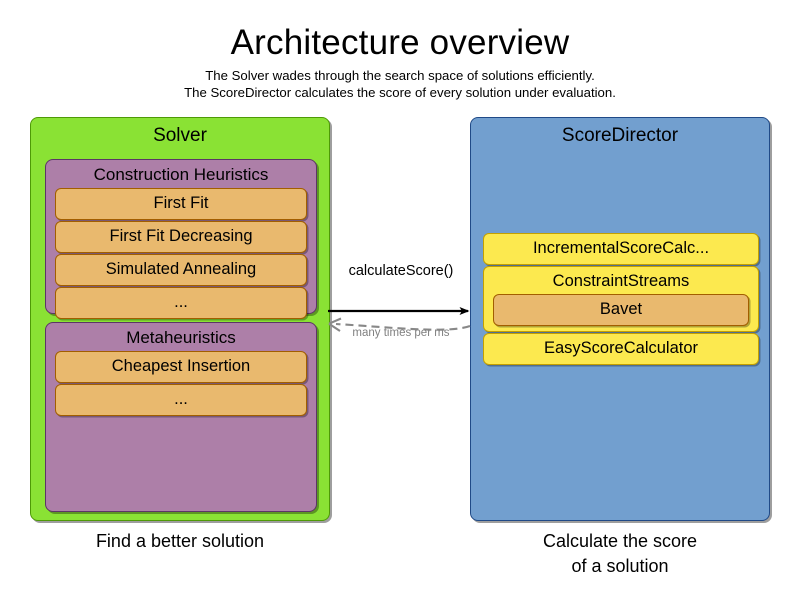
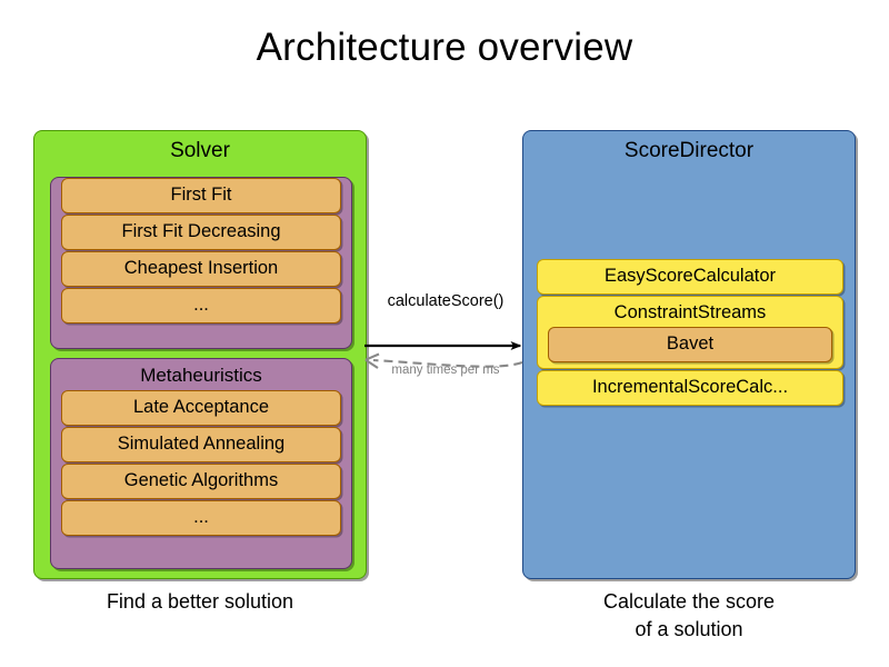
  Architecture overview
- The Solver wades through the search space of solutions efficiently.
- The ScoreDirector calculates the score of every solution under evaluation.
  Solver
- Construction Heuristics
  First Fit
  First Fit Decreasing
- Simulated Annealing
+ Cheapest Insertion
  ...
  Metaheuristics
+ Late Acceptance
- Cheapest Insertion
+ Simulated Annealing
+ Genetic Algorithms
  ...
  ScoreDirector
- IncrementalScoreCalc...
+ EasyScoreCalculator
  ConstraintStreams
  Bavet
- EasyScoreCalculator
+ IncrementalScoreCalc...
  calculateScore()
  many times per ms
  Find a better solution
  Calculate the score
  of a solution
